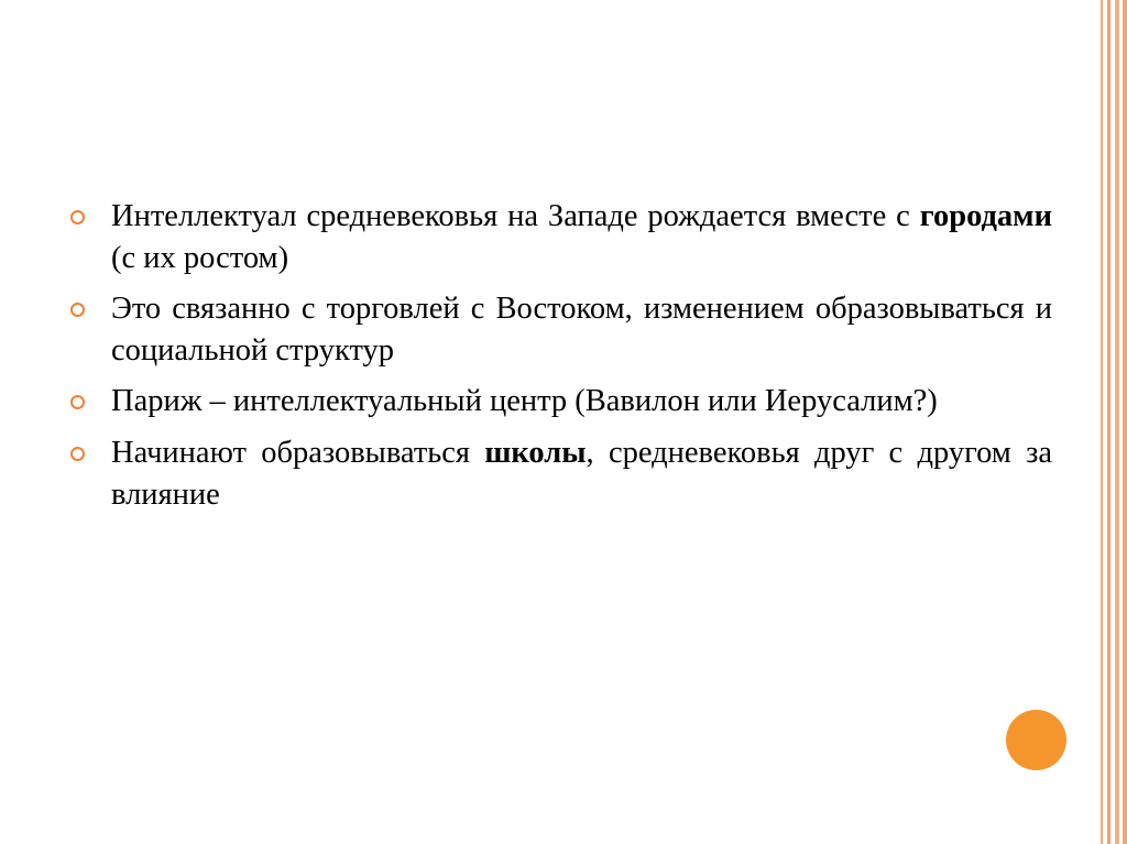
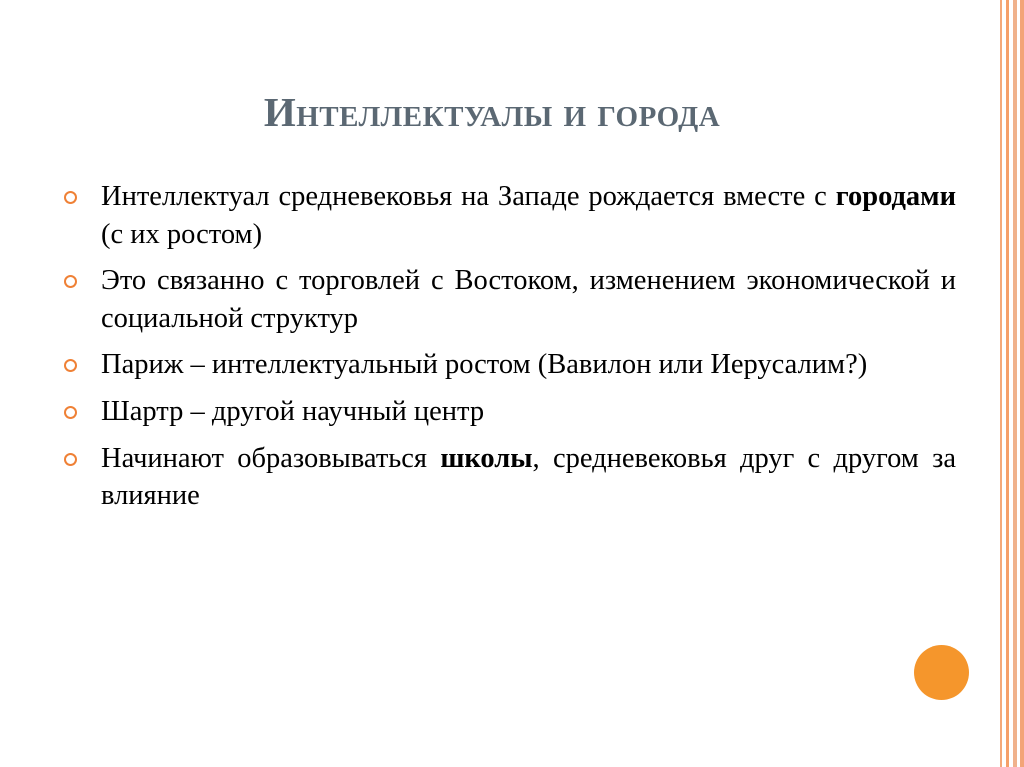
+ Интеллектуалы и города
  Интеллектуал средневековья на Западе рождается вместе с городами (с их ростом)
- Это связанно с торговлей с Востоком, изменением образовываться и социальной структур
+ Это связанно с торговлей с Востоком, изменением экономической и социальной структур
- Париж – интеллектуальный центр (Вавилон или Иерусалим?)
+ Париж – интеллектуальный ростом (Вавилон или Иерусалим?)
+ Шартр – другой научный центр
  Начинают образовываться школы, средневековья друг с другом за влияние
